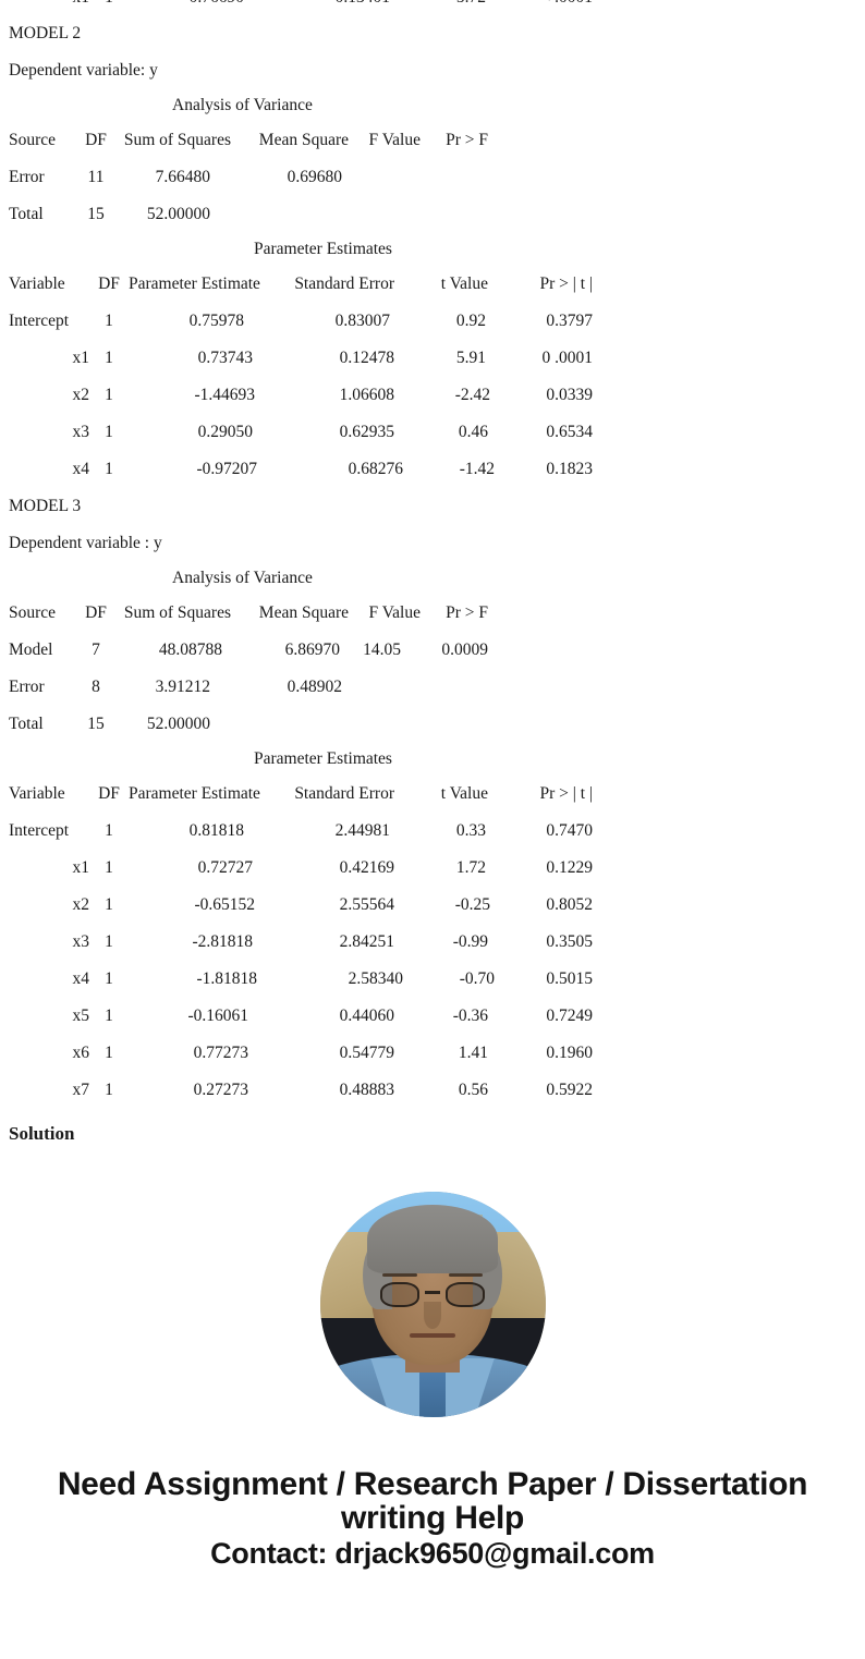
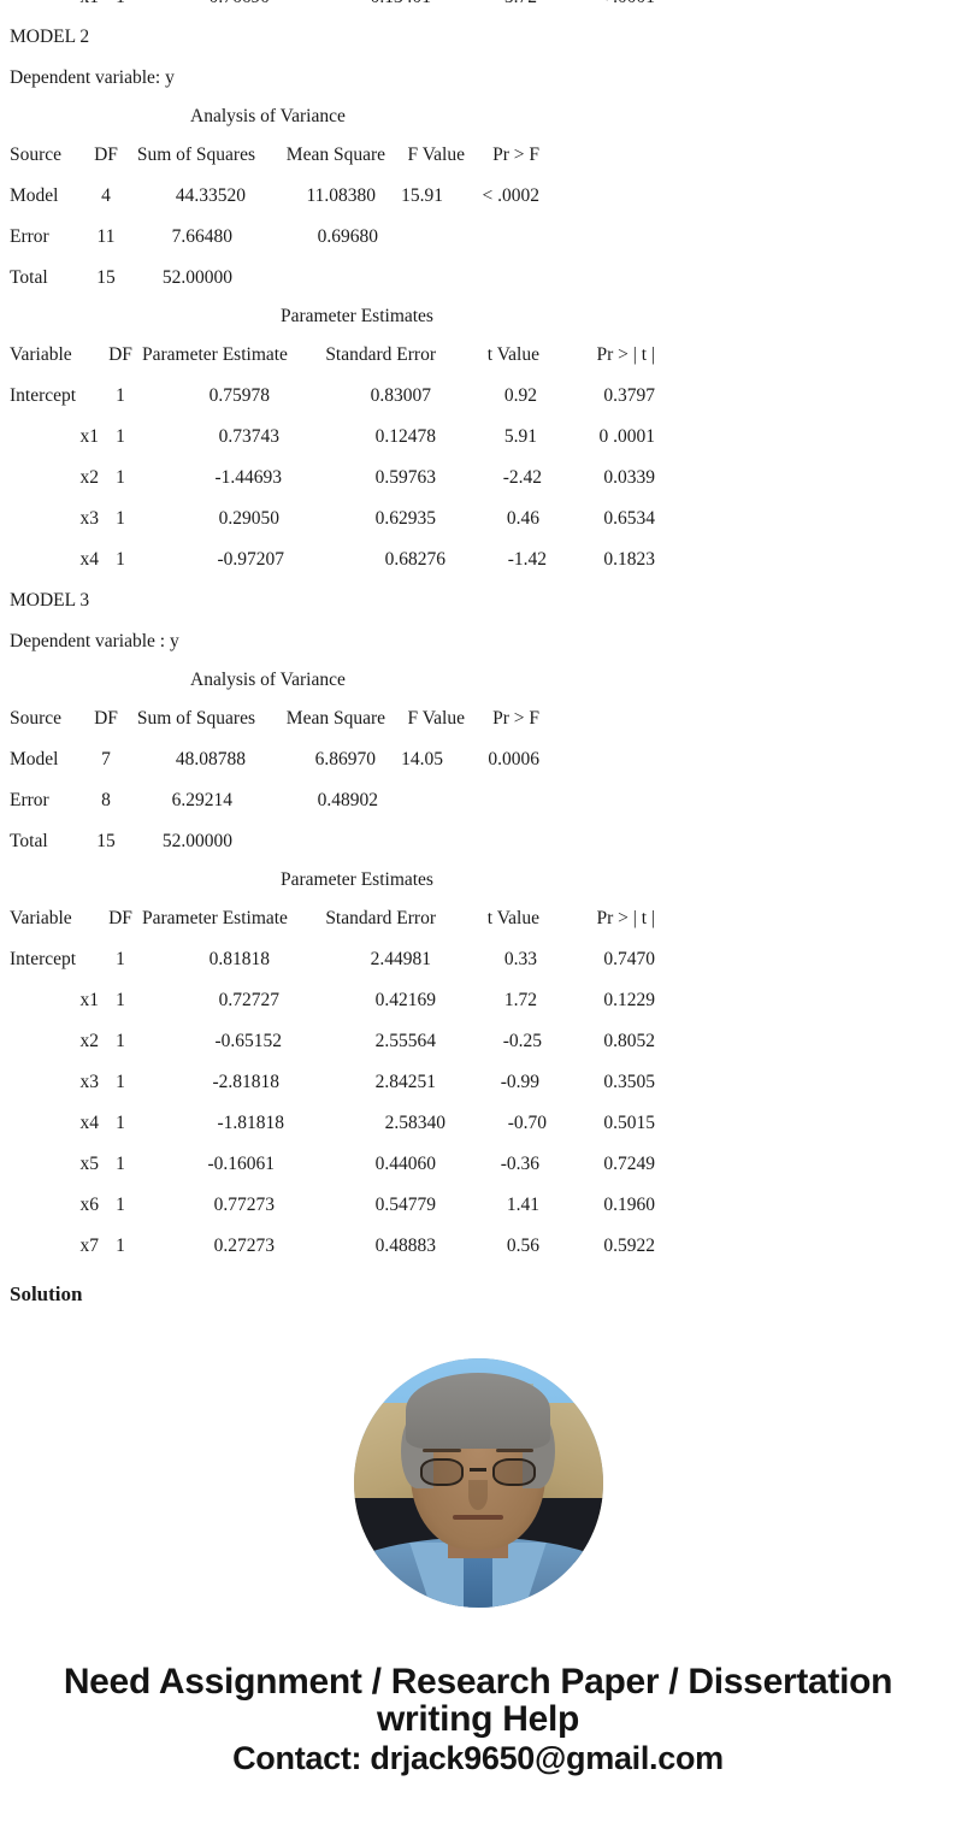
  MODEL 2
  Dependent variable: y
  Analysis of Variance
  Source	DF	Sum of Squares	Mean Square	F Value	Pr > F
+ Model	4	44.33520	11.08380	15.91	< .0002
  Error	11	7.66480	0.69680
  Total	15	52.00000
  Parameter Estimates
  Variable	DF	Parameter Estimate	Standard Error	t Value	Pr > | t |
  Intercept	1	0.75978	0.83007	0.92	0.3797
  x1	1	0.73743	0.12478	5.91	0 .0001
- x2	1	-1.44693	1.06608	-2.42	0.0339
+ x2	1	-1.44693	0.59763	-2.42	0.0339
  x3	1	0.29050	0.62935	0.46	0.6534
  x4	1	-0.97207	0.68276	-1.42	0.1823
  MODEL 3
  Dependent variable : y
  Analysis of Variance
  Source	DF	Sum of Squares	Mean Square	F Value	Pr > F
- Model	7	48.08788	6.86970	14.05	0.0009
+ Model	7	48.08788	6.86970	14.05	0.0006
- Error	8	3.91212	0.48902
+ Error	8	6.29214	0.48902
  Total	15	52.00000
  Parameter Estimates
  Variable	DF	Parameter Estimate	Standard Error	t Value	Pr > | t |
  Intercept	1	0.81818	2.44981	0.33	0.7470
  x1	1	0.72727	0.42169	1.72	0.1229
  x2	1	-0.65152	2.55564	-0.25	0.8052
  x3	1	-2.81818	2.84251	-0.99	0.3505
  x4	1	-1.81818	2.58340	-0.70	0.5015
  x5	1	-0.16061	0.44060	-0.36	0.7249
  x6	1	0.77273	0.54779	1.41	0.1960
  x7	1	0.27273	0.48883	0.56	0.5922
  Solution
  Need Assignment / Research Paper / Dissertation
  writing Help
  Contact: drjack9650@gmail.com
